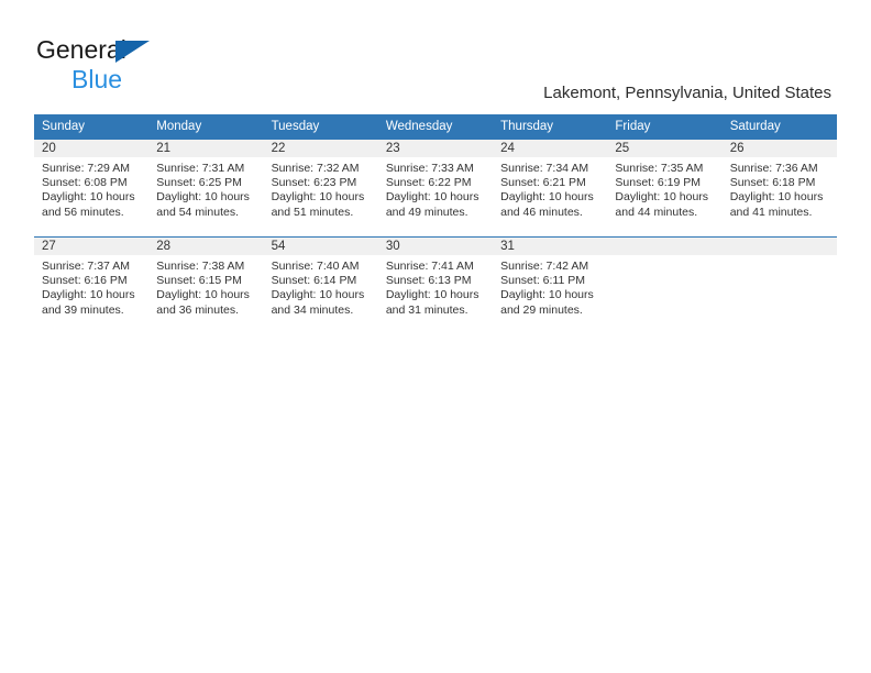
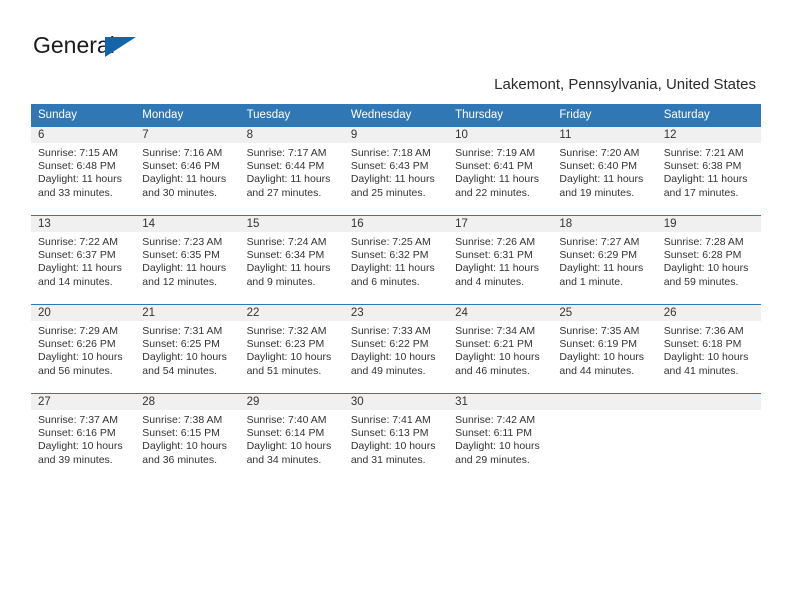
  General
- Blue
  Lakemont, Pennsylvania, United States
  Sunday	Monday	Tuesday	Wednesday	Thursday	Friday	Saturday
+ 6 Sunrise: 7:15 AM Sunset: 6:48 PM Daylight: 11 hours and 33 minutes.	7 Sunrise: 7:16 AM Sunset: 6:46 PM Daylight: 11 hours and 30 minutes.	8 Sunrise: 7:17 AM Sunset: 6:44 PM Daylight: 11 hours and 27 minutes.	9 Sunrise: 7:18 AM Sunset: 6:43 PM Daylight: 11 hours and 25 minutes.	10 Sunrise: 7:19 AM Sunset: 6:41 PM Daylight: 11 hours and 22 minutes.	11 Sunrise: 7:20 AM Sunset: 6:40 PM Daylight: 11 hours and 19 minutes.	12 Sunrise: 7:21 AM Sunset: 6:38 PM Daylight: 11 hours and 17 minutes.
+ 13 Sunrise: 7:22 AM Sunset: 6:37 PM Daylight: 11 hours and 14 minutes.	14 Sunrise: 7:23 AM Sunset: 6:35 PM Daylight: 11 hours and 12 minutes.	15 Sunrise: 7:24 AM Sunset: 6:34 PM Daylight: 11 hours and 9 minutes.	16 Sunrise: 7:25 AM Sunset: 6:32 PM Daylight: 11 hours and 6 minutes.	17 Sunrise: 7:26 AM Sunset: 6:31 PM Daylight: 11 hours and 4 minutes.	18 Sunrise: 7:27 AM Sunset: 6:29 PM Daylight: 11 hours and 1 minute.	19 Sunrise: 7:28 AM Sunset: 6:28 PM Daylight: 10 hours and 59 minutes.
- 20 Sunrise: 7:29 AM Sunset: 6:08 PM Daylight: 10 hours and 56 minutes.	21 Sunrise: 7:31 AM Sunset: 6:25 PM Daylight: 10 hours and 54 minutes.	22 Sunrise: 7:32 AM Sunset: 6:23 PM Daylight: 10 hours and 51 minutes.	23 Sunrise: 7:33 AM Sunset: 6:22 PM Daylight: 10 hours and 49 minutes.	24 Sunrise: 7:34 AM Sunset: 6:21 PM Daylight: 10 hours and 46 minutes.	25 Sunrise: 7:35 AM Sunset: 6:19 PM Daylight: 10 hours and 44 minutes.	26 Sunrise: 7:36 AM Sunset: 6:18 PM Daylight: 10 hours and 41 minutes.
+ 20 Sunrise: 7:29 AM Sunset: 6:26 PM Daylight: 10 hours and 56 minutes.	21 Sunrise: 7:31 AM Sunset: 6:25 PM Daylight: 10 hours and 54 minutes.	22 Sunrise: 7:32 AM Sunset: 6:23 PM Daylight: 10 hours and 51 minutes.	23 Sunrise: 7:33 AM Sunset: 6:22 PM Daylight: 10 hours and 49 minutes.	24 Sunrise: 7:34 AM Sunset: 6:21 PM Daylight: 10 hours and 46 minutes.	25 Sunrise: 7:35 AM Sunset: 6:19 PM Daylight: 10 hours and 44 minutes.	26 Sunrise: 7:36 AM Sunset: 6:18 PM Daylight: 10 hours and 41 minutes.
- 27 Sunrise: 7:37 AM Sunset: 6:16 PM Daylight: 10 hours and 39 minutes.	28 Sunrise: 7:38 AM Sunset: 6:15 PM Daylight: 10 hours and 36 minutes.	54 Sunrise: 7:40 AM Sunset: 6:14 PM Daylight: 10 hours and 34 minutes.	30 Sunrise: 7:41 AM Sunset: 6:13 PM Daylight: 10 hours and 31 minutes.	31 Sunrise: 7:42 AM Sunset: 6:11 PM Daylight: 10 hours and 29 minutes.
+ 27 Sunrise: 7:37 AM Sunset: 6:16 PM Daylight: 10 hours and 39 minutes.	28 Sunrise: 7:38 AM Sunset: 6:15 PM Daylight: 10 hours and 36 minutes.	29 Sunrise: 7:40 AM Sunset: 6:14 PM Daylight: 10 hours and 34 minutes.	30 Sunrise: 7:41 AM Sunset: 6:13 PM Daylight: 10 hours and 31 minutes.	31 Sunrise: 7:42 AM Sunset: 6:11 PM Daylight: 10 hours and 29 minutes.
